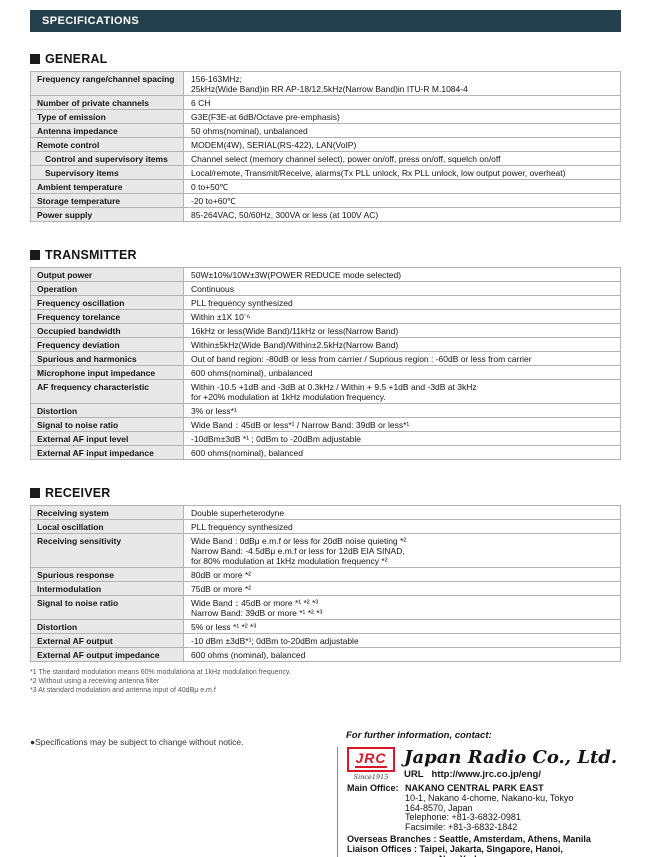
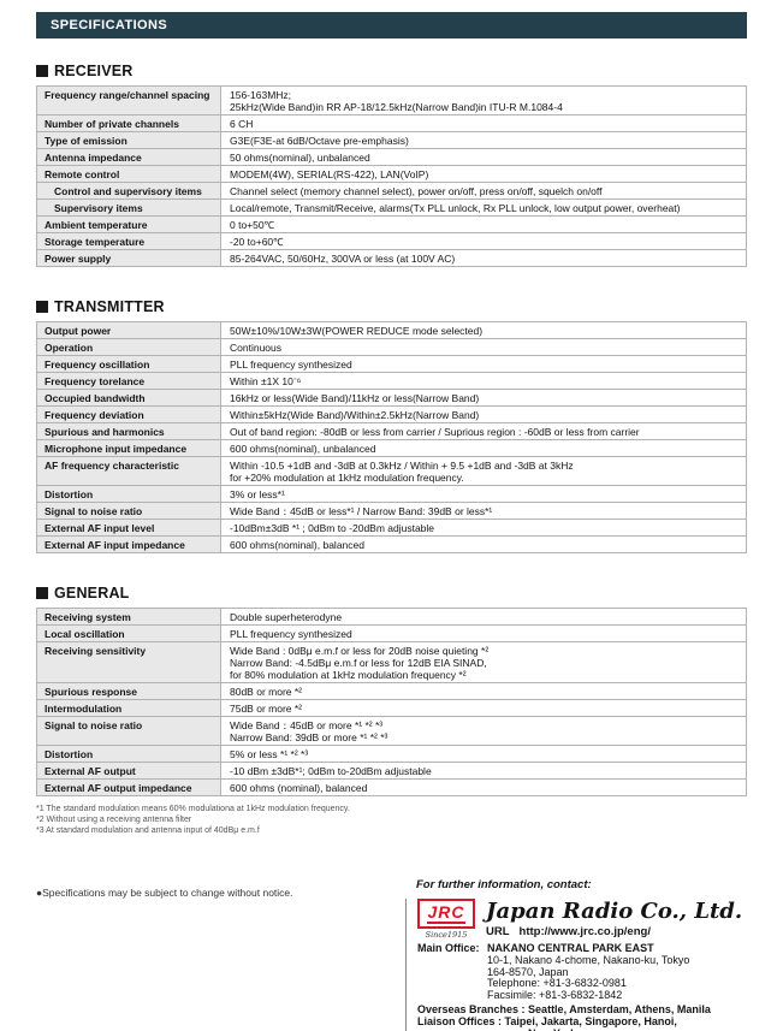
  SPECIFICATIONS
- GENERAL
+ RECEIVER
  Frequency range/channel spacing
  156-163MHz;
  25kHz(Wide Band)in RR AP-18/12.5kHz(Narrow Band)in ITU-R M.1084-4
  Number of private channels
  6 CH
  Type of emission
  G3E(F3E-at 6dB/Octave pre-emphasis)
  Antenna impedance
  50 ohms(nominal), unbalanced
  Remote control
  MODEM(4W), SERIAL(RS-422), LAN(VoIP)
  Control and supervisory items
  Channel select (memory channel select), power on/off, press on/off, squelch on/off
  Supervisory items
  Local/remote, Transmit/Receive, alarms(Tx PLL unlock, Rx PLL unlock, low output power, overheat)
  Ambient temperature
  0 to+50℃
  Storage temperature
  -20 to+60℃
  Power supply
  85-264VAC, 50/60Hz, 300VA or less (at 100V AC)
  TRANSMITTER
  Output power
  50W±10%/10W±3W(POWER REDUCE mode selected)
  Operation
  Continuous
  Frequency oscillation
  PLL frequency synthesized
  Frequency torelance
  Within ±1X 10⁻⁶
  Occupied bandwidth
  16kHz or less(Wide Band)/11kHz or less(Narrow Band)
  Frequency deviation
  Within±5kHz(Wide Band)/Within±2.5kHz(Narrow Band)
  Spurious and harmonics
  Out of band region: -80dB or less from carrier / Suprious region : -60dB or less from carrier
  Microphone input impedance
  600 ohms(nominal), unbalanced
  AF frequency characteristic
  Within -10.5 +1dB and -3dB at 0.3kHz / Within + 9.5 +1dB and -3dB at 3kHz
  for +20% modulation at 1kHz modulation frequency.
  Distortion
  3% or less*¹
  Signal to noise ratio
  Wide Band：45dB or less*¹ / Narrow Band: 39dB or less*¹
  External AF input level
  -10dBm±3dB *¹ ; 0dBm to -20dBm adjustable
  External AF input impedance
  600 ohms(nominal), balanced
- RECEIVER
+ GENERAL
  Receiving system
  Double superheterodyne
  Local oscillation
  PLL frequency synthesized
  Receiving sensitivity
  Wide Band : 0dBμ e.m.f or less for 20dB noise quieting *²
  Narrow Band: -4.5dBμ e.m.f or less for 12dB EIA SINAD,
  for 80% modulation at 1kHz modulation frequency *²
  Spurious response
  80dB or more *²
  Intermodulation
  75dB or more *²
  Signal to noise ratio
  Wide Band：45dB or more *¹ *² *³
  Narrow Band: 39dB or more *¹ *² *³
  Distortion
  5% or less *¹ *² *³
  External AF output
  -10 dBm ±3dB*¹; 0dBm to-20dBm adjustable
  External AF output impedance
  600 ohms (nominal), balanced
  ●Specifications may be subject to change without notice.
  For further information, contact:
  JRC
  Since1915
  Japan Radio Co., Ltd.
  URL
  http://www.jrc.co.jp/eng/
  Main Office:
  NAKANO CENTRAL PARK EAST
  10-1, Nakano 4-chome, Nakano-ku, Tokyo
  164-8570, Japan
  Telephone: +81-3-6832-0981
  Facsimile: +81-3-6832-1842
  Overseas Branches : Seattle, Amsterdam, Athens, Manila
  Liaison Offices : Taipei, Jakarta, Singapore, Hanoi,
